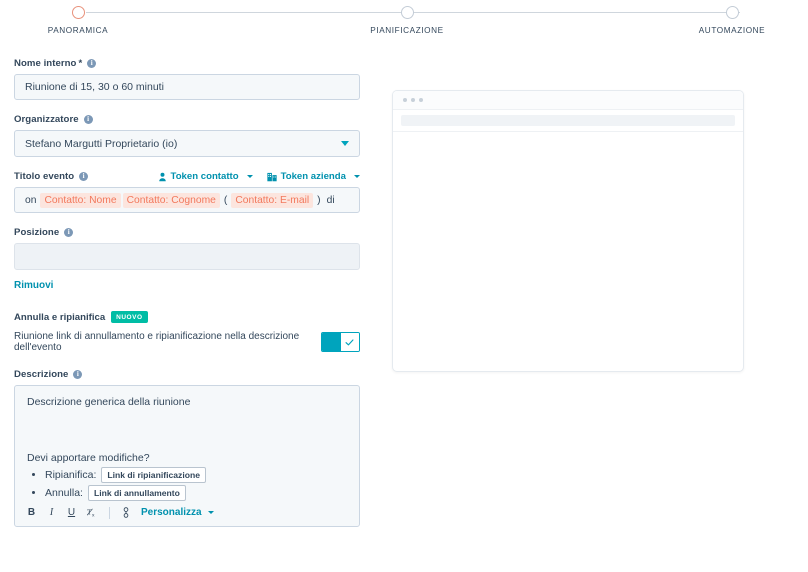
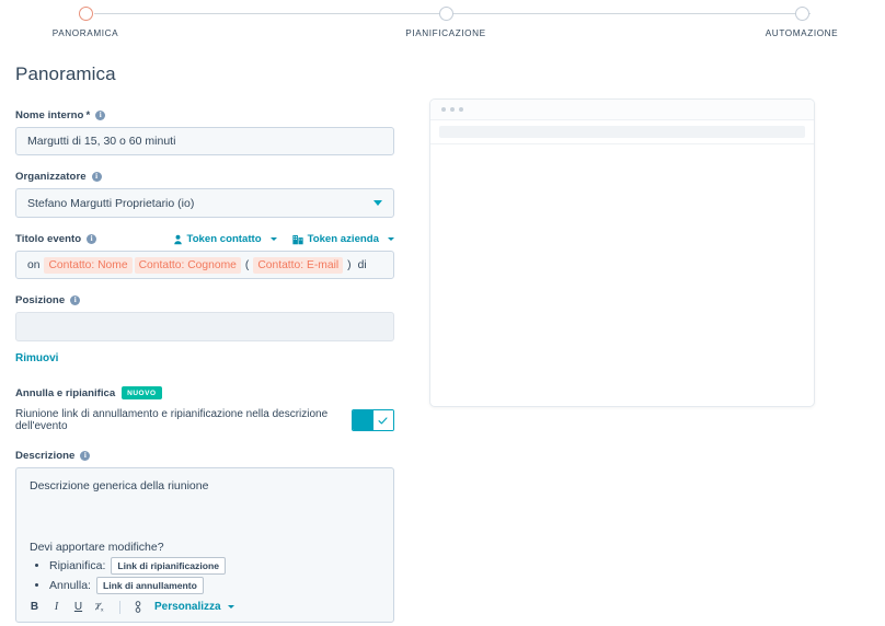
  PANORAMICA
  PIANIFICAZIONE
  AUTOMAZIONE
+ Panoramica
  Nome interno
  *
  i
- Riunione di 15, 30 o 60 minuti
+ Margutti di 15, 30 o 60 minuti
  Organizzatore
  i
  Stefano Margutti Proprietario (io)
  Titolo evento
  i
  Token contatto
  Token azienda
  on
  Contatto: Nome
  Contatto: Cognome
  (
  Contatto: E-mail
  )
  di
  Posizione
  i
  Rimuovi
  Annulla e ripianifica
  Riunione link di annullamento e ripianificazione nella descrizione dell'evento
  Descrizione
  i
  Descrizione generica della riunione
  Devi apportare modifiche?
  Ripianifica:
  Link di ripianificazione
  Annulla:
  Link di annullamento
  B
  I
  U
  T
  Personalizza
